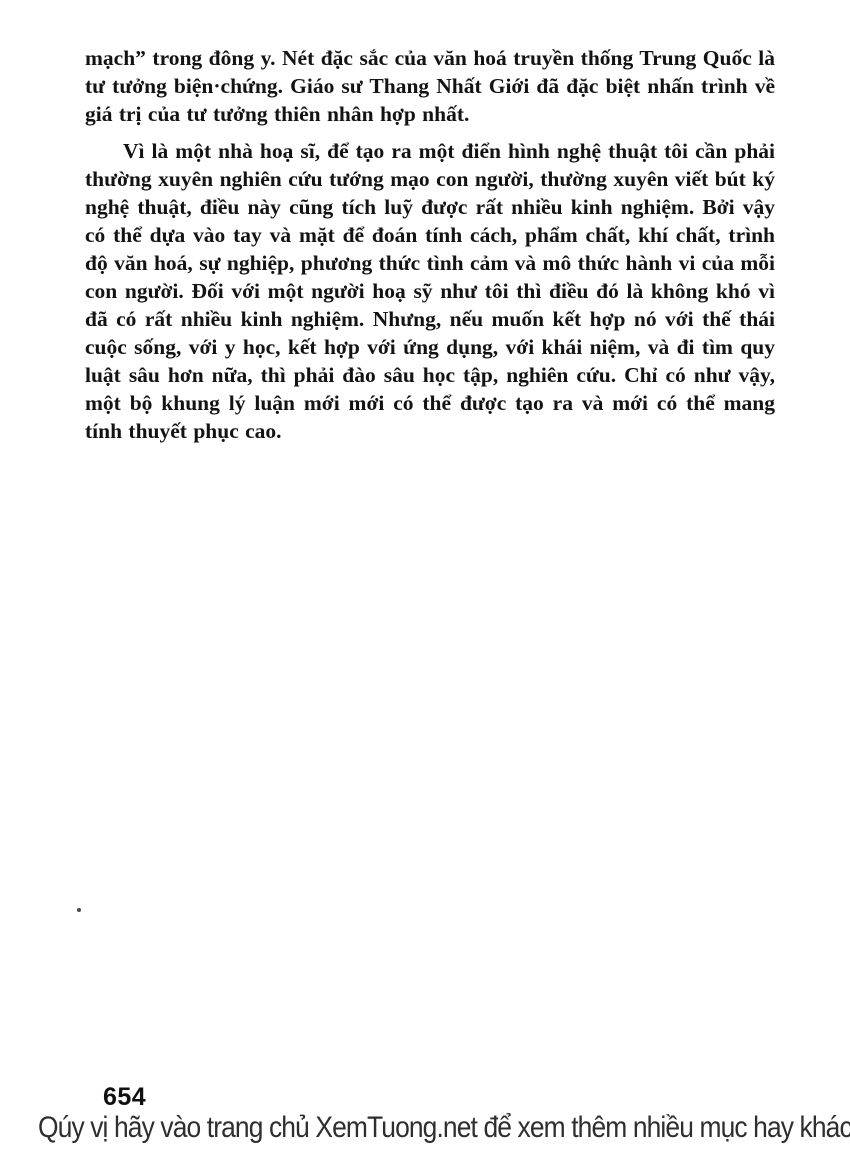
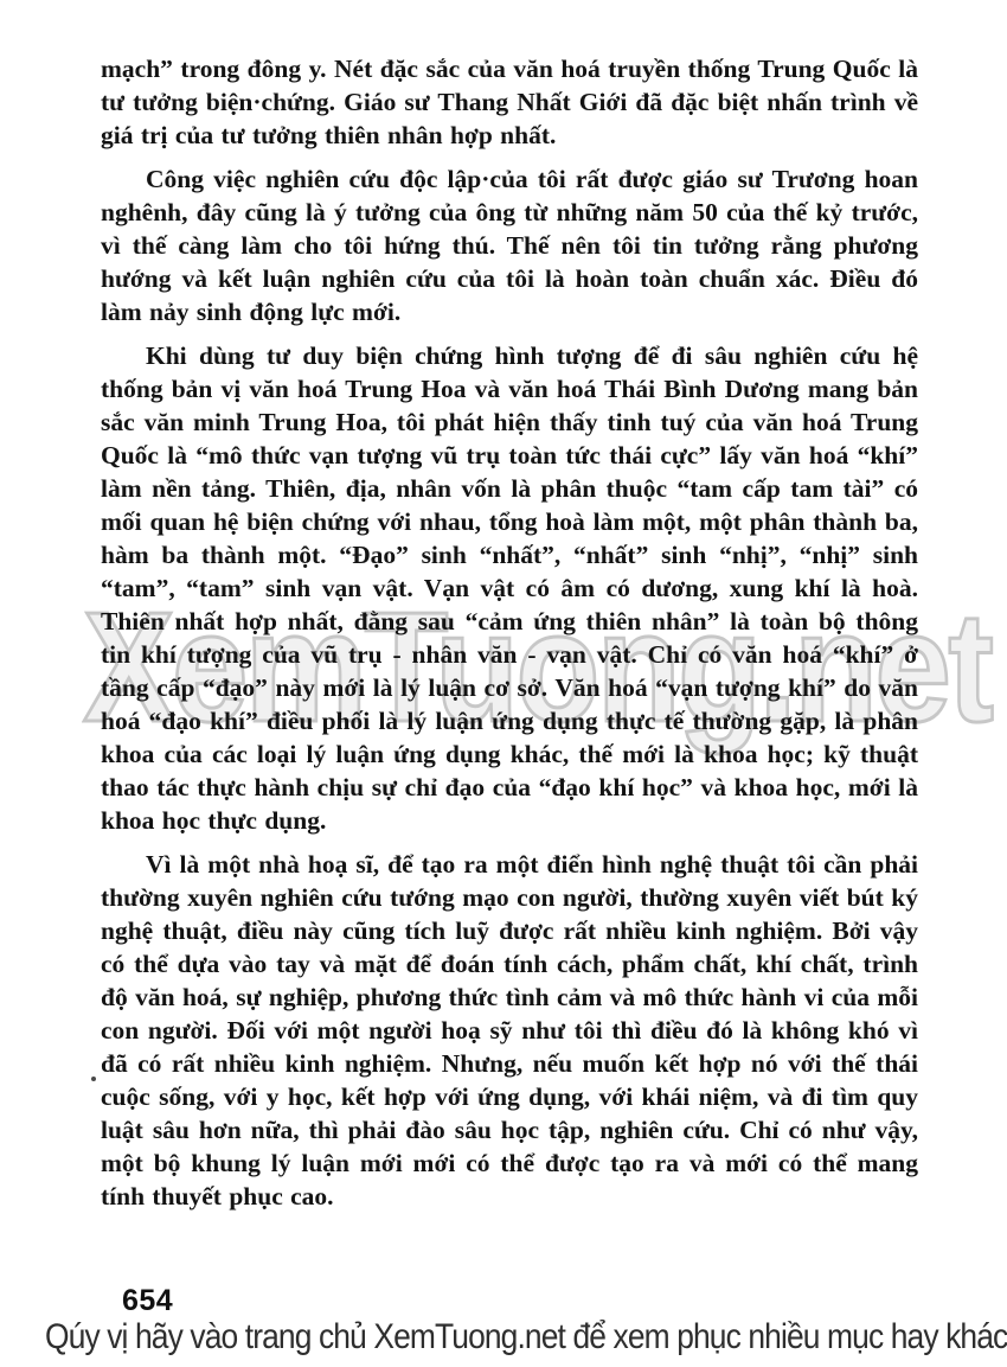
+ XemTuong.net
  mạch” trong đông y. Nét đặc sắc của văn hoá truyền thống Trung Quốc là tư tưởng biện·chứng. Giáo sư Thang Nhất Giới đã đặc biệt nhấn trình về giá trị của tư tưởng thiên nhân hợp nhất.
+ Công việc nghiên cứu độc lập·của tôi rất được giáo sư Trương hoan nghênh, đây cũng là ý tưởng của ông từ những năm 50 của thế kỷ trước, vì thế càng làm cho tôi hứng thú. Thế nên tôi tin tưởng rằng phương hướng và kết luận nghiên cứu của tôi là hoàn toàn chuẩn xác. Điều đó làm nảy sinh động lực mới.
+ Khi dùng tư duy biện chứng hình tượng để đi sâu nghiên cứu hệ thống bản vị văn hoá Trung Hoa và văn hoá Thái Bình Dương mang bản sắc văn minh Trung Hoa, tôi phát hiện thấy tinh tuý của văn hoá Trung Quốc là “mô thức vạn tượng vũ trụ toàn tức thái cực” lấy văn hoá “khí” làm nền tảng. Thiên, địa, nhân vốn là phân thuộc “tam cấp tam tài” có mối quan hệ biện chứng với nhau, tổng hoà làm một, một phân thành ba, hàm ba thành một. “Đạo” sinh “nhất”, “nhất” sinh “nhị”, “nhị” sinh “tam”, “tam” sinh vạn vật. Vạn vật có âm có dương, xung khí là hoà. Thiên nhất hợp nhất, đằng sau “cảm ứng thiên nhân” là toàn bộ thông tin khí tượng của vũ trụ - nhân văn - vạn vật. Chỉ có văn hoá “khí” ở tầng cấp “đạo” này mới là lý luận cơ sở. Văn hoá “vạn tượng khí” do văn hoá “đạo khí” điều phối là lý luận ứng dụng thực tế thường gặp, là phân khoa của các loại lý luận ứng dụng khác, thế mới là khoa học; kỹ thuật thao tác thực hành chịu sự chỉ đạo của “đạo khí học” và khoa học, mới là khoa học thực dụng.
  Vì là một nhà hoạ sĩ, để tạo ra một điển hình nghệ thuật tôi cần phải thường xuyên nghiên cứu tướng mạo con người, thường xuyên viết bút ký nghệ thuật, điều này cũng tích luỹ được rất nhiều kinh nghiệm. Bởi vậy có thể dựa vào tay và mặt để đoán tính cách, phẩm chất, khí chất, trình độ văn hoá, sự nghiệp, phương thức tình cảm và mô thức hành vi của mỗi con người. Đối với một người hoạ sỹ như tôi thì điều đó là không khó vì đã có rất nhiều kinh nghiệm. Nhưng, nếu muốn kết hợp nó với thế thái cuộc sống, với y học, kết hợp với ứng dụng, với khái niệm, và đi tìm quy luật sâu hơn nữa, thì phải đào sâu học tập, nghiên cứu. Chỉ có như vậy, một bộ khung lý luận mới mới có thể được tạo ra và mới có thể mang tính thuyết phục cao.
  654
- Qúy vị hãy vào trang chủ XemTuong.net để xem thêm nhiều mục hay khác
+ Qúy vị hãy vào trang chủ XemTuong.net để xem phục nhiều mục hay khác
